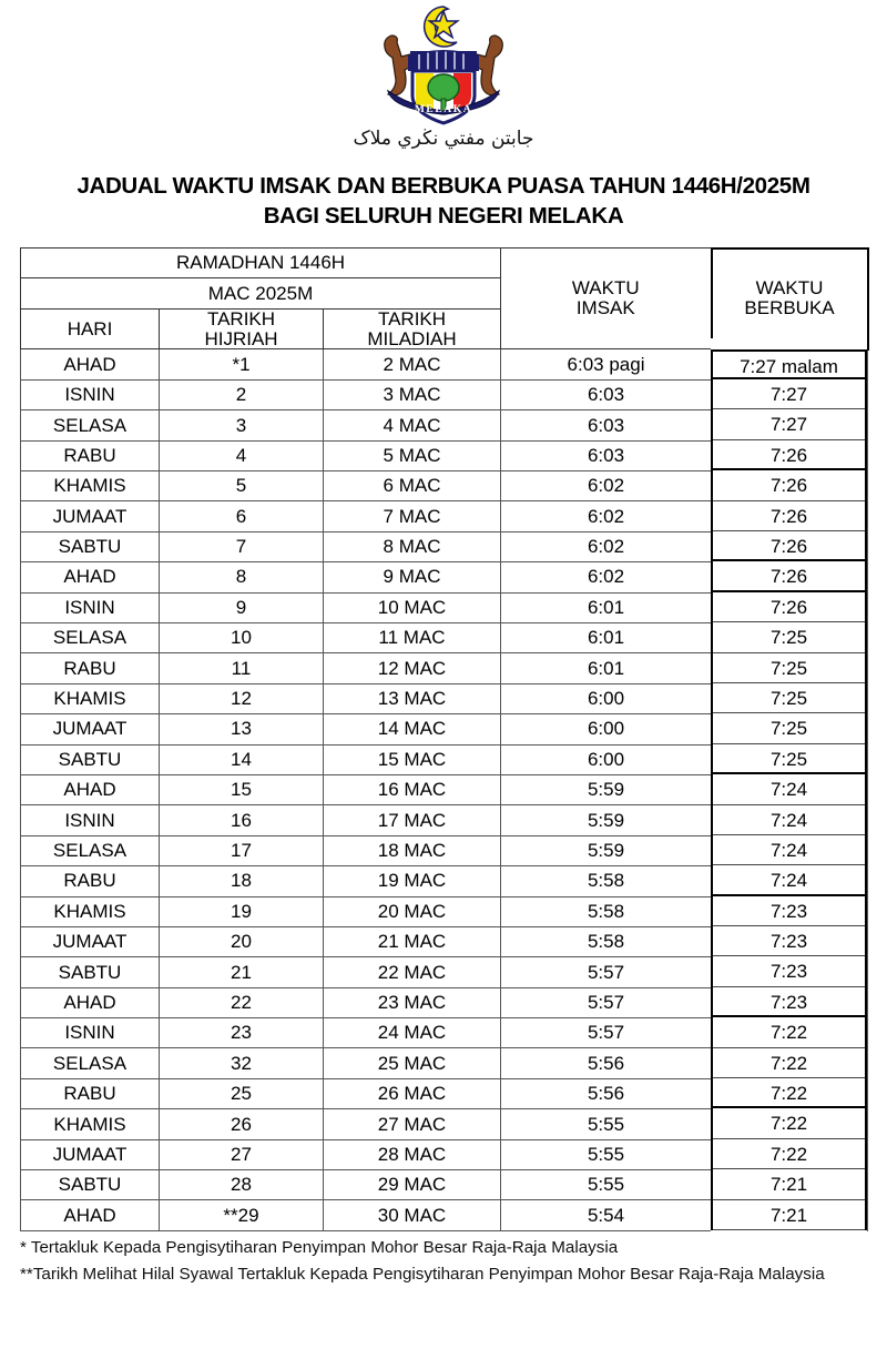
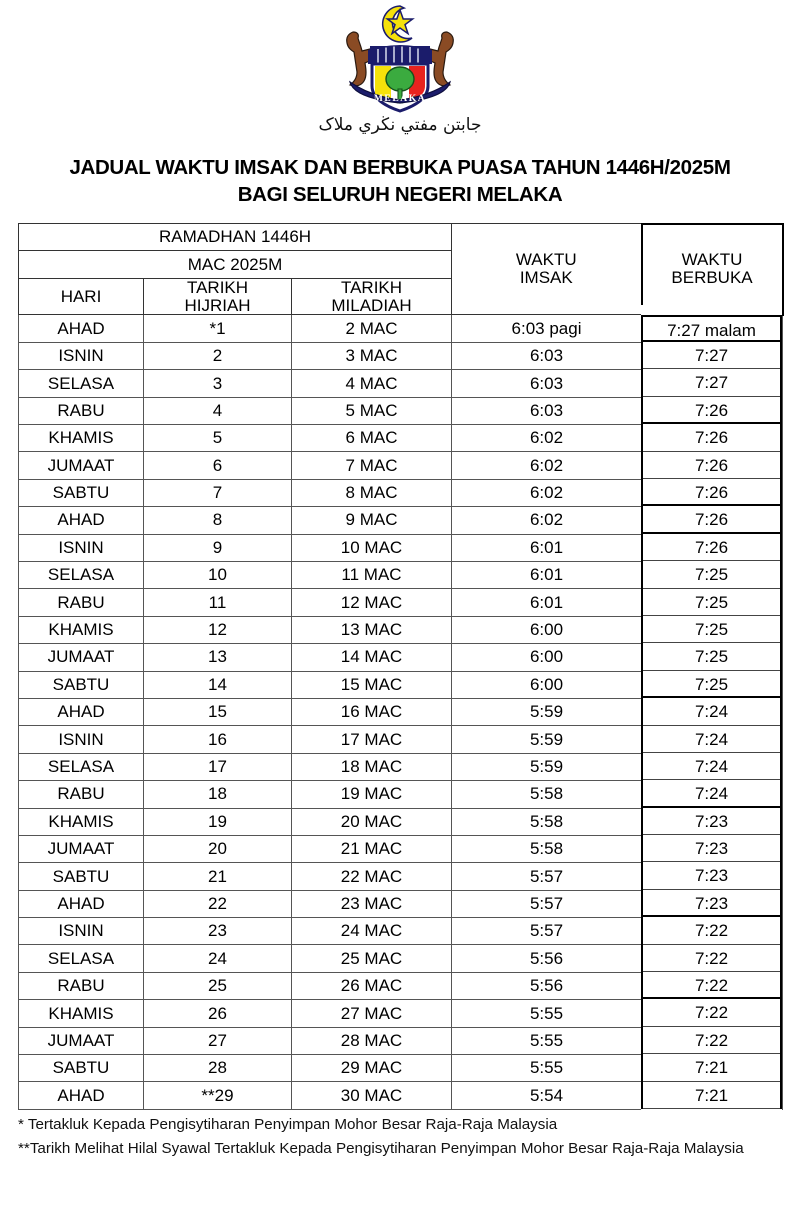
  MELAKA
  جابتن مفتي نڬري ملاک
  JADUAL WAKTU IMSAK DAN BERBUKA PUASA TAHUN 1446H/2025M
  BAGI SELURUH NEGERI MELAKA
  RAMADHAN 1446H	WAKTU IMSAK	WAKTU BERBUKA
  MAC 2025M
  HARI	TARIKH HIJRIAH	TARIKH MILADIAH
  AHAD	*1	2 MAC	6:03 pagi
  ISNIN	2	3 MAC	6:03
  SELASA	3	4 MAC	6:03
  RABU	4	5 MAC	6:03
  KHAMIS	5	6 MAC	6:02
  JUMAAT	6	7 MAC	6:02
  SABTU	7	8 MAC	6:02
  AHAD	8	9 MAC	6:02
  ISNIN	9	10 MAC	6:01
  SELASA	10	11 MAC	6:01
  RABU	11	12 MAC	6:01
  KHAMIS	12	13 MAC	6:00
  JUMAAT	13	14 MAC	6:00
  SABTU	14	15 MAC	6:00
  AHAD	15	16 MAC	5:59
  ISNIN	16	17 MAC	5:59
  SELASA	17	18 MAC	5:59
  RABU	18	19 MAC	5:58
  KHAMIS	19	20 MAC	5:58
  JUMAAT	20	21 MAC	5:58
  SABTU	21	22 MAC	5:57
  AHAD	22	23 MAC	5:57
  ISNIN	23	24 MAC	5:57
- SELASA	32	25 MAC	5:56
+ SELASA	24	25 MAC	5:56
  RABU	25	26 MAC	5:56
  KHAMIS	26	27 MAC	5:55
  JUMAAT	27	28 MAC	5:55
  SABTU	28	29 MAC	5:55
  AHAD	**29	30 MAC	5:54
  7:27 malam
  7:27
  7:27
  7:26
  7:26
  7:26
  7:26
  7:26
  7:26
  7:25
  7:25
  7:25
  7:25
  7:25
  7:24
  7:24
  7:24
  7:24
  7:23
  7:23
  7:23
  7:23
  7:22
  7:22
  7:22
  7:22
  7:22
  7:21
  7:21
  * Tertakluk Kepada Pengisytiharan Penyimpan Mohor Besar Raja-Raja Malaysia
  **Tarikh Melihat Hilal Syawal Tertakluk Kepada Pengisytiharan Penyimpan Mohor Besar Raja-Raja Malaysia
